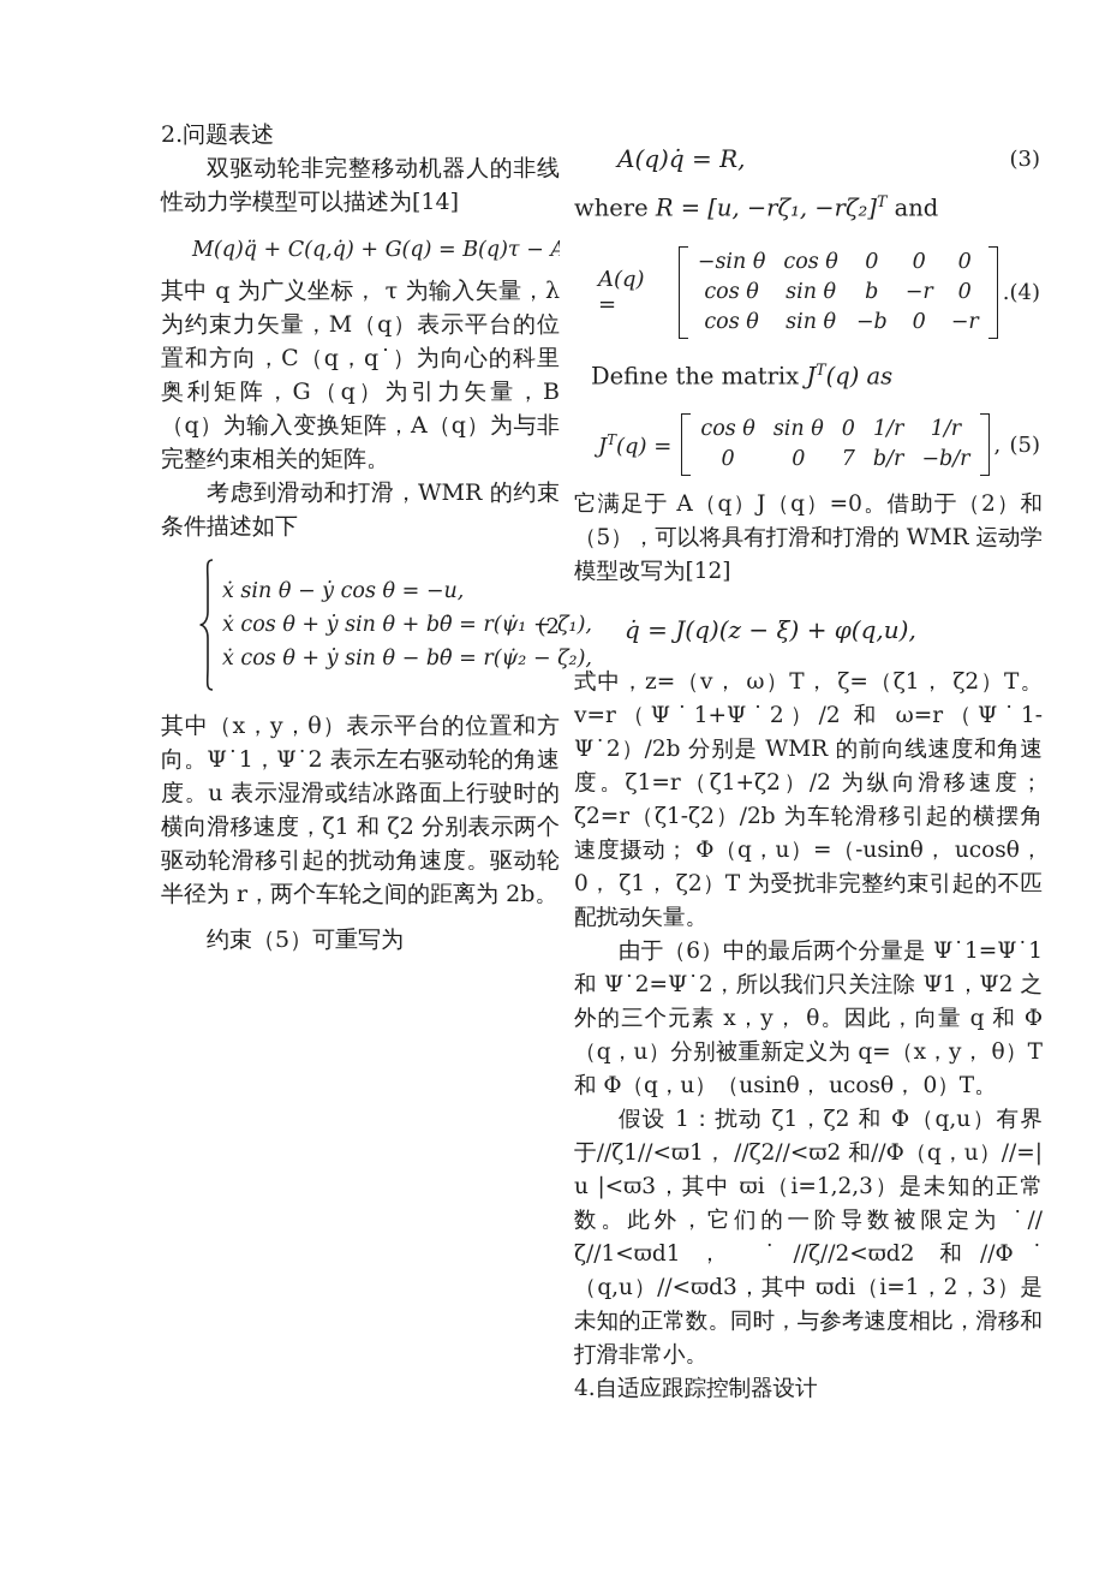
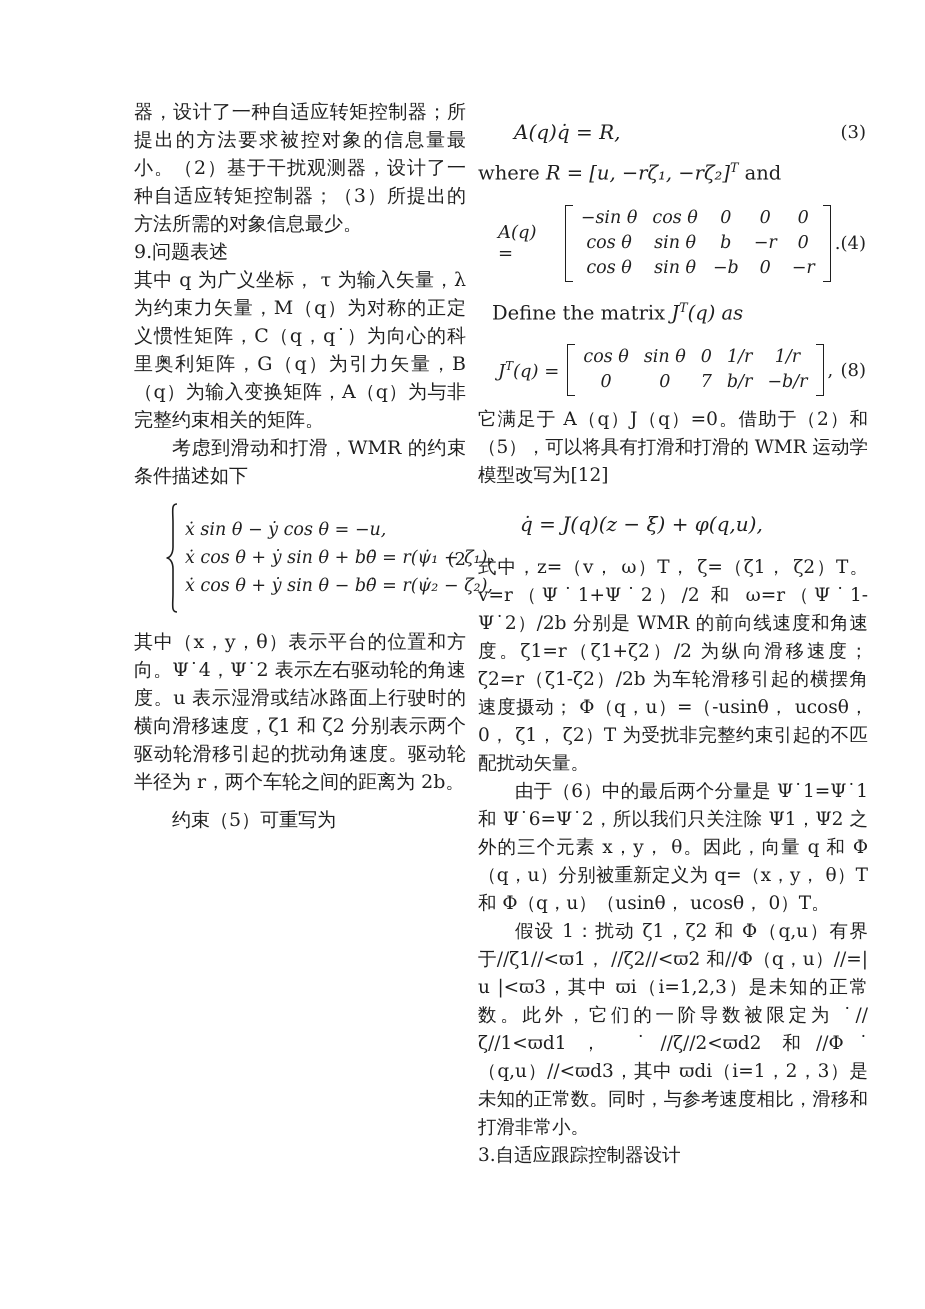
+ 器，设计了一种自适应转矩控制器；所提出的方法要求被控对象的信息量最小。（2）基于干扰观测器，设计了一种自适应转矩控制器；（3）所提出的方法所需的对象信息最少。
- 2.问题表述
+ 9.问题表述
- 双驱动轮非完整移动机器人的非线性动力学模型可以描述为[14]
- M(q)q̈ + C(q,q̇) + G(q) = B(q)τ − A
- 其中 q 为广义坐标， τ 为输入矢量，λ 为约束力矢量，M（q）表示平台的位置和方向，C（q，q˙）为向心的科里奥利矩阵，G（q）为引力矢量，B（q）为输入变换矩阵，A（q）为与非完整约束相关的矩阵。
+ 其中 q 为广义坐标， τ 为输入矢量，λ 为约束力矢量，M（q）为对称的正定义惯性矩阵，C（q，q˙）为向心的科里奥利矩阵，G（q）为引力矢量，B（q）为输入变换矩阵，A（q）为与非完整约束相关的矩阵。
  考虑到滑动和打滑，WMR 的约束条件描述如下
  ẋ sin θ − ẏ cos θ = −u,
  ẋ cos θ + ẏ sin θ + bθ̇ = r(ψ̇₁ − ζ₁),
  ẋ cos θ + ẏ sin θ − bθ̇ = r(ψ̇₂ − ζ₂),
  (2
- 其中（x，y，θ）表示平台的位置和方向。Ψ˙1，Ψ˙2 表示左右驱动轮的角速度。u 表示湿滑或结冰路面上行驶时的横向滑移速度，ζ1 和 ζ2 分别表示两个驱动轮滑移引起的扰动角速度。驱动轮半径为 r，两个车轮之间的距离为 2b。
+ 其中（x，y，θ）表示平台的位置和方向。Ψ˙4，Ψ˙2 表示左右驱动轮的角速度。u 表示湿滑或结冰路面上行驶时的横向滑移速度，ζ1 和 ζ2 分别表示两个驱动轮滑移引起的扰动角速度。驱动轮半径为 r，两个车轮之间的距离为 2b。
  约束（5）可重写为
  A(q)q̇ = R,
  (3)
  where R = [u, −rζ₁, −rζ₂]T and
  A(q) =
  −sin θ
  cos θ
  0
  0
  0
  cos θ
  sin θ
  b
  −r
  0
  cos θ
  sin θ
  −b
  0
  −r
  .
  (4)
  Define the matrix JT(q) as
  JT(q) =
  cos θ
  sin θ
  0
  1/r
  1/r
  0
  0
  7
  b/r
  −b/r
  ,
- (5)
+ (8)
  它满足于 A（q）J（q）=0。借助于（2）和（5），可以将具有打滑和打滑的 WMR 运动学模型改写为[12]
  q̇ = J(q)(z − ξ) + φ(q,u),
  式中，z=（v， ω）T， ζ=（ζ1， ζ2）T。 v=r（Ψ˙1+Ψ˙2）/2 和 ω=r（Ψ˙1-Ψ˙2）/2b 分别是 WMR 的前向线速度和角速度。ζ1=r（ζ1+ζ2）/2 为纵向滑移速度；ζ2=r（ζ1-ζ2）/2b 为车轮滑移引起的横摆角速度摄动； Φ（q，u）=（-usinθ， ucosθ，0， ζ1， ζ2）T 为受扰非完整约束引起的不匹配扰动矢量。
- 由于（6）中的最后两个分量是 Ψ˙1=Ψ˙1 和 Ψ˙2=Ψ˙2，所以我们只关注除 Ψ1，Ψ2 之外的三个元素 x，y， θ。因此，向量 q 和 Φ（q，u）分别被重新定义为 q=（x，y， θ）T 和 Φ（q，u）（usinθ， ucosθ， 0）T。
+ 由于（6）中的最后两个分量是 Ψ˙1=Ψ˙1 和 Ψ˙6=Ψ˙2，所以我们只关注除 Ψ1，Ψ2 之外的三个元素 x，y， θ。因此，向量 q 和 Φ（q，u）分别被重新定义为 q=（x，y， θ）T 和 Φ（q，u）（usinθ， ucosθ， 0）T。
  假设 1：扰动 ζ1，ζ2 和 Φ（q,u）有界于//ζ1//<ϖ1， //ζ2//<ϖ2 和//Φ（q，u）//=| u |<ϖ3，其中 ϖi（i=1,2,3）是未知的正常数。此外，它们的一阶导数被限定为 ˙//ζ//1<ϖd1， ˙//ζ//2<ϖd2 和//Φ˙（q,u）//<ϖd3，其中 ϖdi（i=1，2，3）是未知的正常数。同时，与参考速度相比，滑移和打滑非常小。
- 4.自适应跟踪控制器设计
+ 3.自适应跟踪控制器设计
